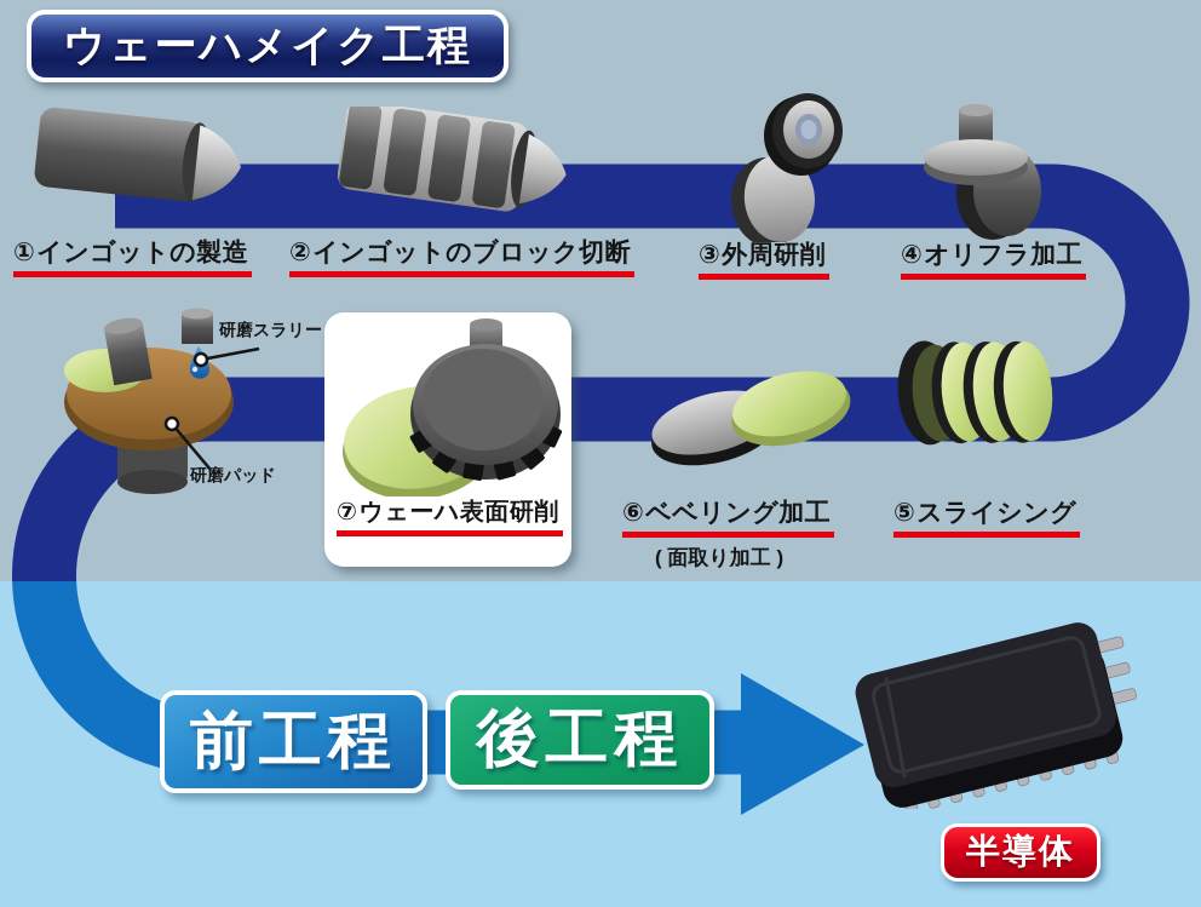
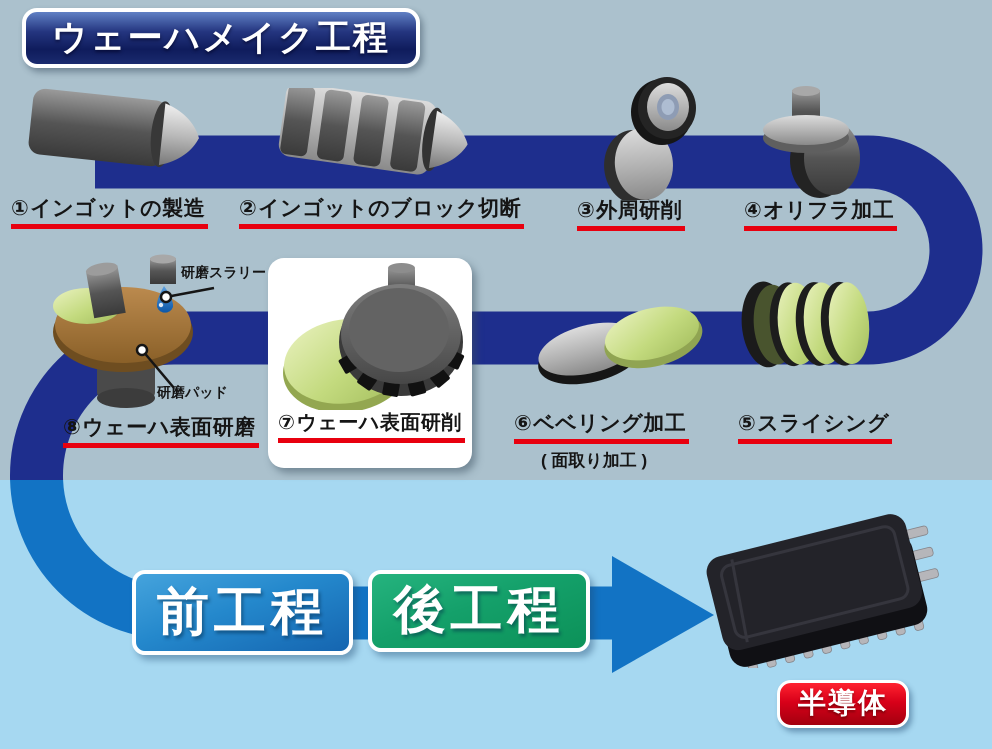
  ウェーハメイク工程
  ⑦ウェーハ表面研削
  研磨スラリー
  研磨パッド
  ①インゴットの製造
  ②インゴットのブロック切断
  ③外周研削
  ④オリフラ加工
  ⑤スライシング
  ⑥ベベリング加工
  ( 面取り加工 )
+ ⑧ウェーハ表面研磨
  前工程
  後工程
  半導体
